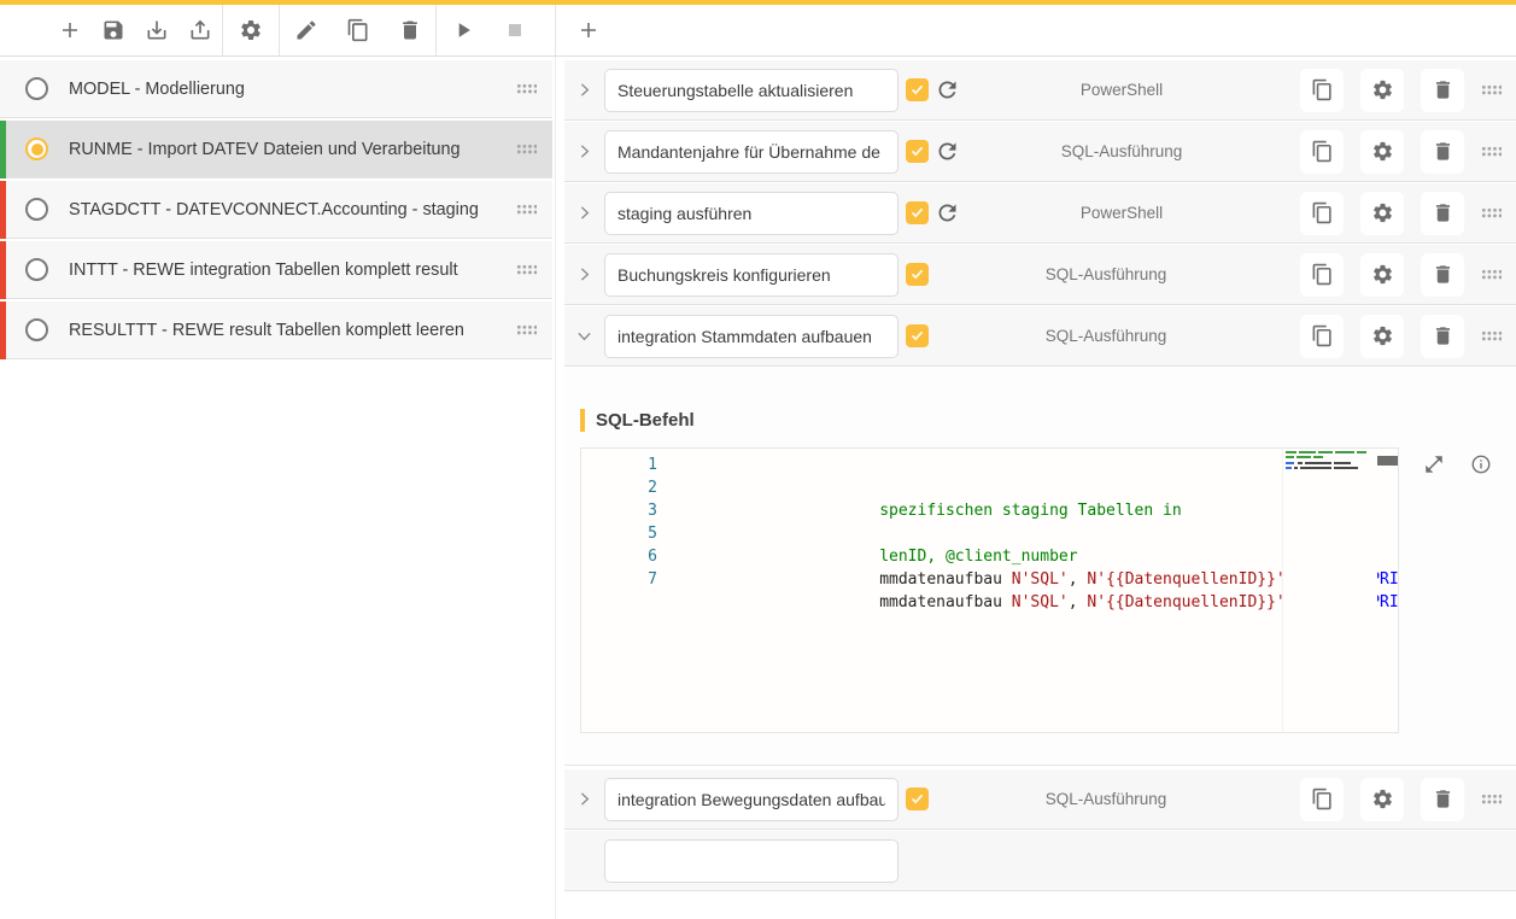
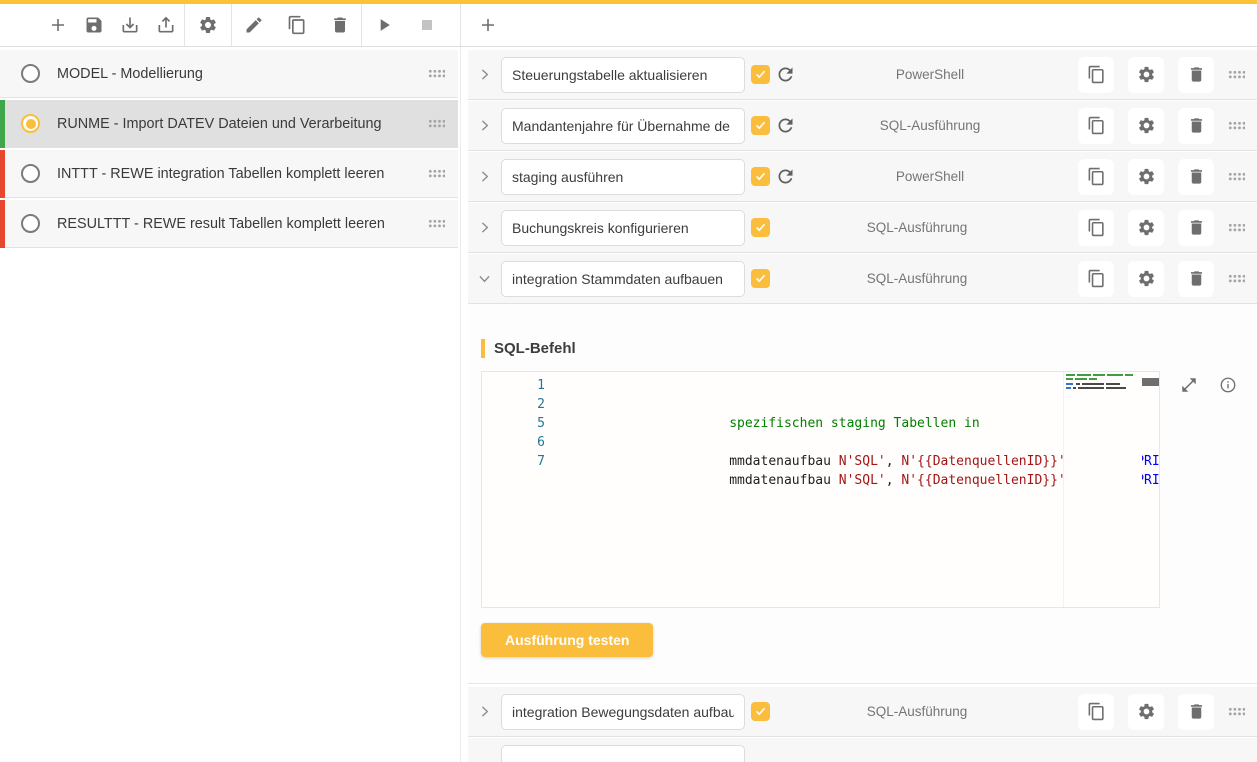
  MODEL - Modellierung
  RUNME - Import DATEV Dateien und Verarbeitung
- STAGDCTT - DATEVCONNECT.Accounting - staging
- INTTT - REWE integration Tabellen komplett result
+ INTTT - REWE integration Tabellen komplett leeren
  RESULTTT - REWE result Tabellen komplett leeren
  Steuerungstabelle aktualisieren
  PowerShell
  Mandantenjahre für Übernahme de
  SQL-Ausführung
  staging ausführen
  PowerShell
  Buchungskreis konfigurieren
  SQL-Ausführung
  integration Stammdaten aufbauen
  SQL-Ausführung
  SQL-Befehl
  1
  spezifischen staging Tabellen in
  2
- 3
- lenID, @client_number
  5
  mmdatenaufbau N'SQL', N'{{DatenquellenID}}' RI
  6
  mmdatenaufbau N'SQL', N'{{DatenquellenID}}' RI
  7
+ Ausführung testen
  integration Bewegungsdaten aufbau
  SQL-Ausführung
